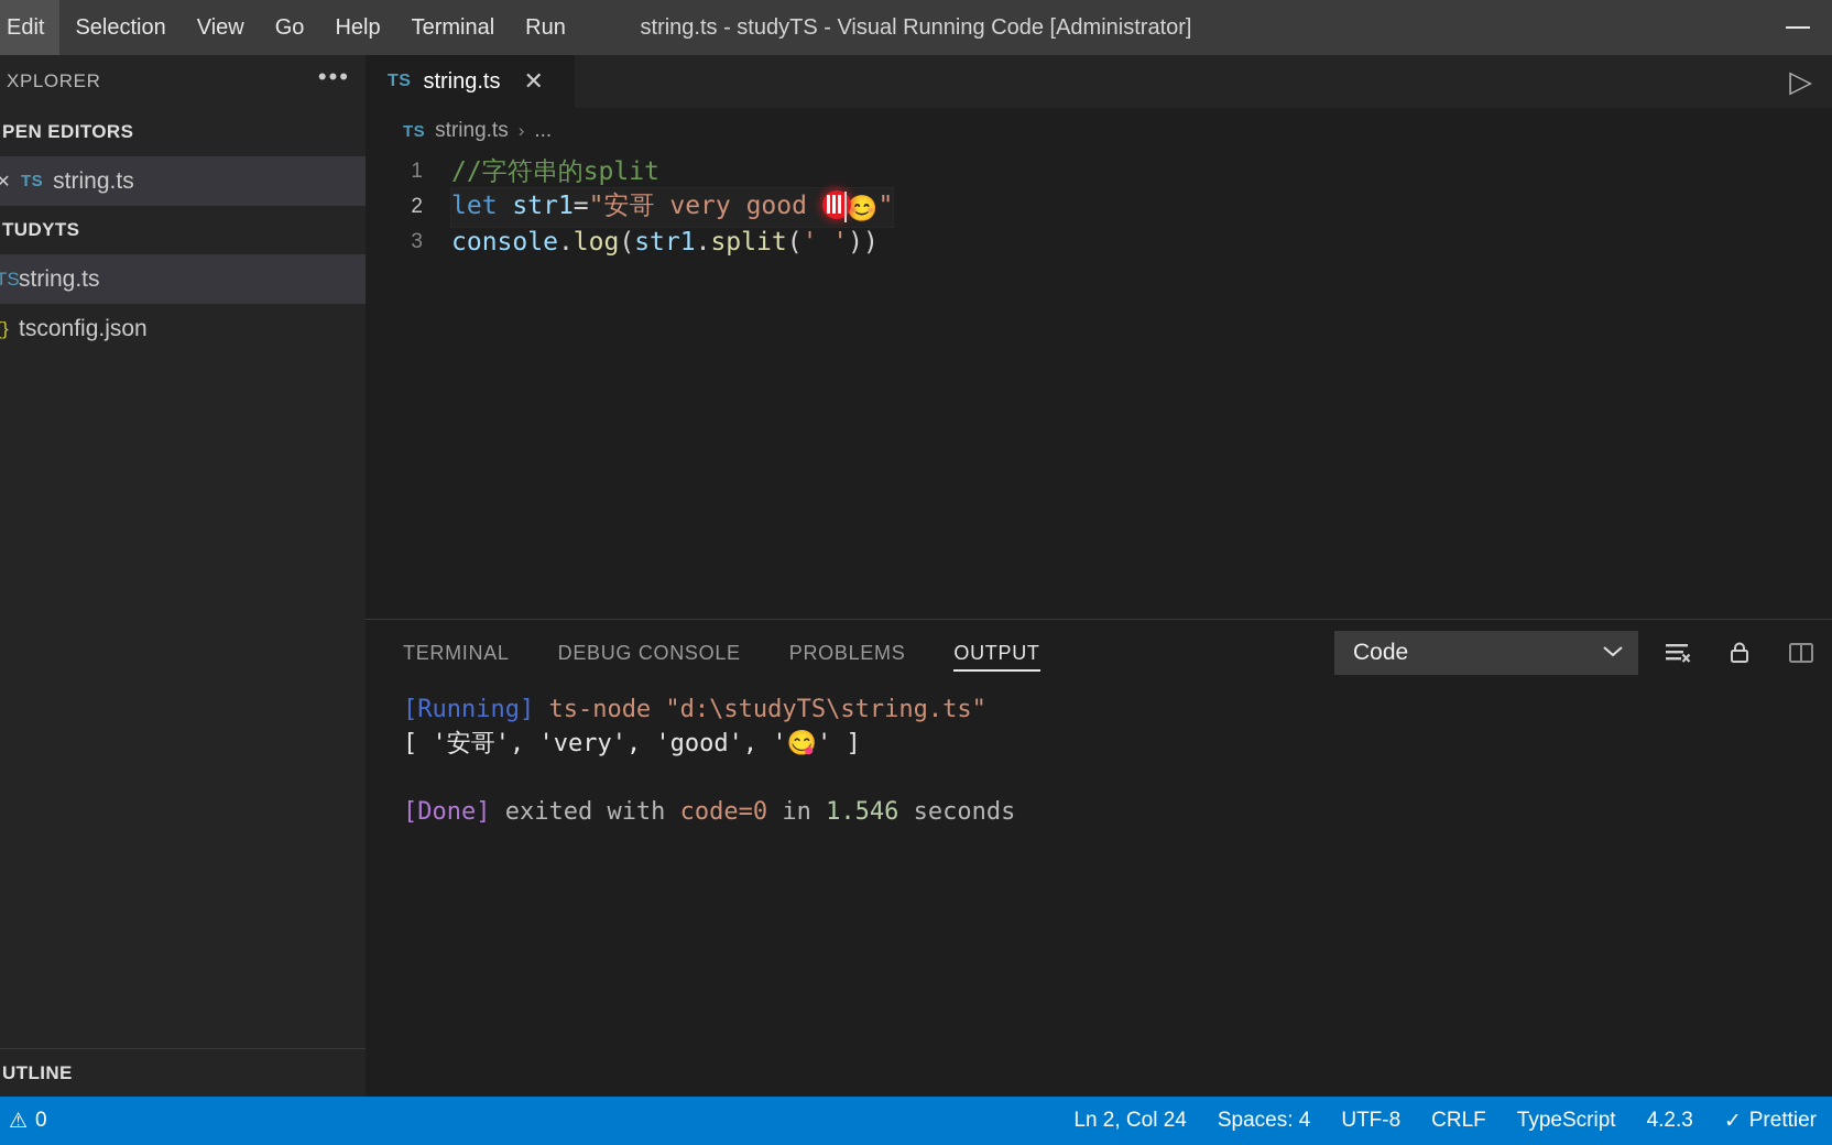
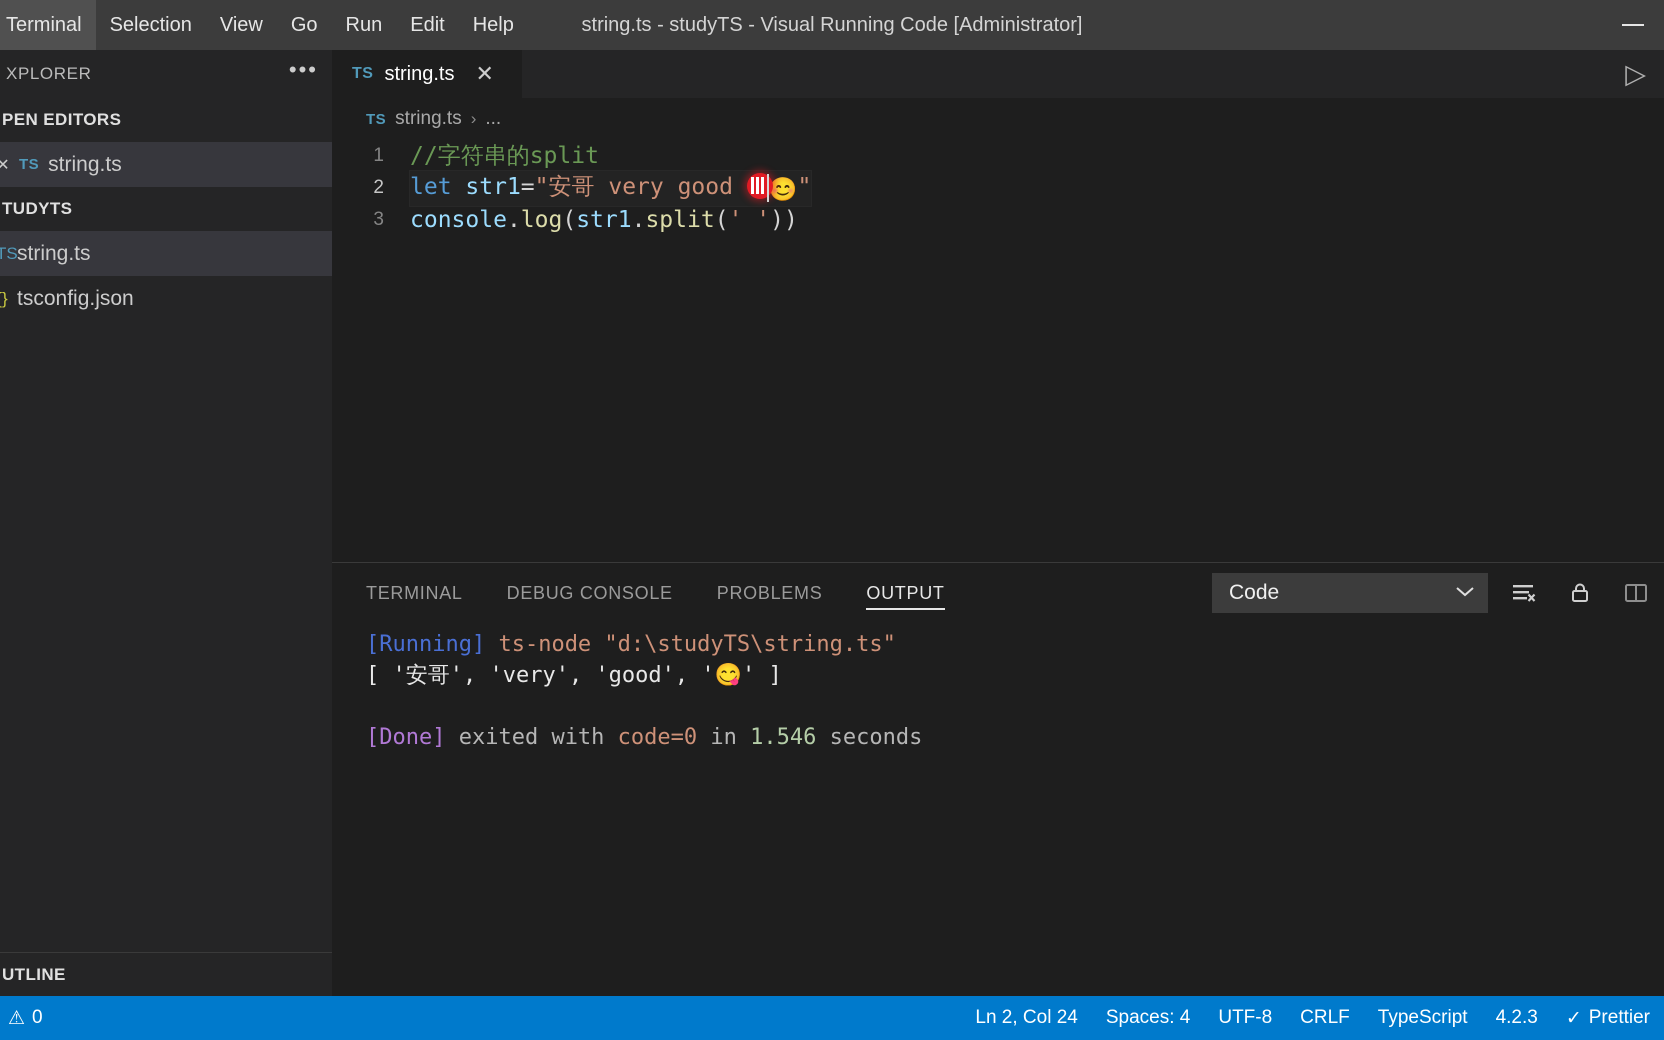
- Edit
+ Terminal
  Selection
  View
  Go
- Help
+ Run
- Terminal
+ Edit
- Run
+ Help
  string.ts - studyTS - Visual Running Code [Administrator]
  XPLORER
  •••
  PEN EDITORS
  ✕
  TS
  string.ts
  TUDYTS
  TS
  string.ts
  tsconfig.json
  UTLINE
  TS
  string.ts
  ✕
  ▷
  TS
  string.ts
  ›
  ...
  1
  //字符串的split
  2
  let str1="安哥 very good 😊"
  3
  console.log(str1.split(' '))
  TERMINAL
  DEBUG CONSOLE
  PROBLEMS
  OUTPUT
  Code
  [Running] ts-node "d:\studyTS\string.ts" [ '安哥', 'very', 'good', '😋' ] [Done] exited with code=0 in 1.546 seconds
  ⚠
  0
  Ln 2, Col 24
  Spaces: 4
  UTF-8
  CRLF
  TypeScript
  4.2.3
  ✓
  Prettier
